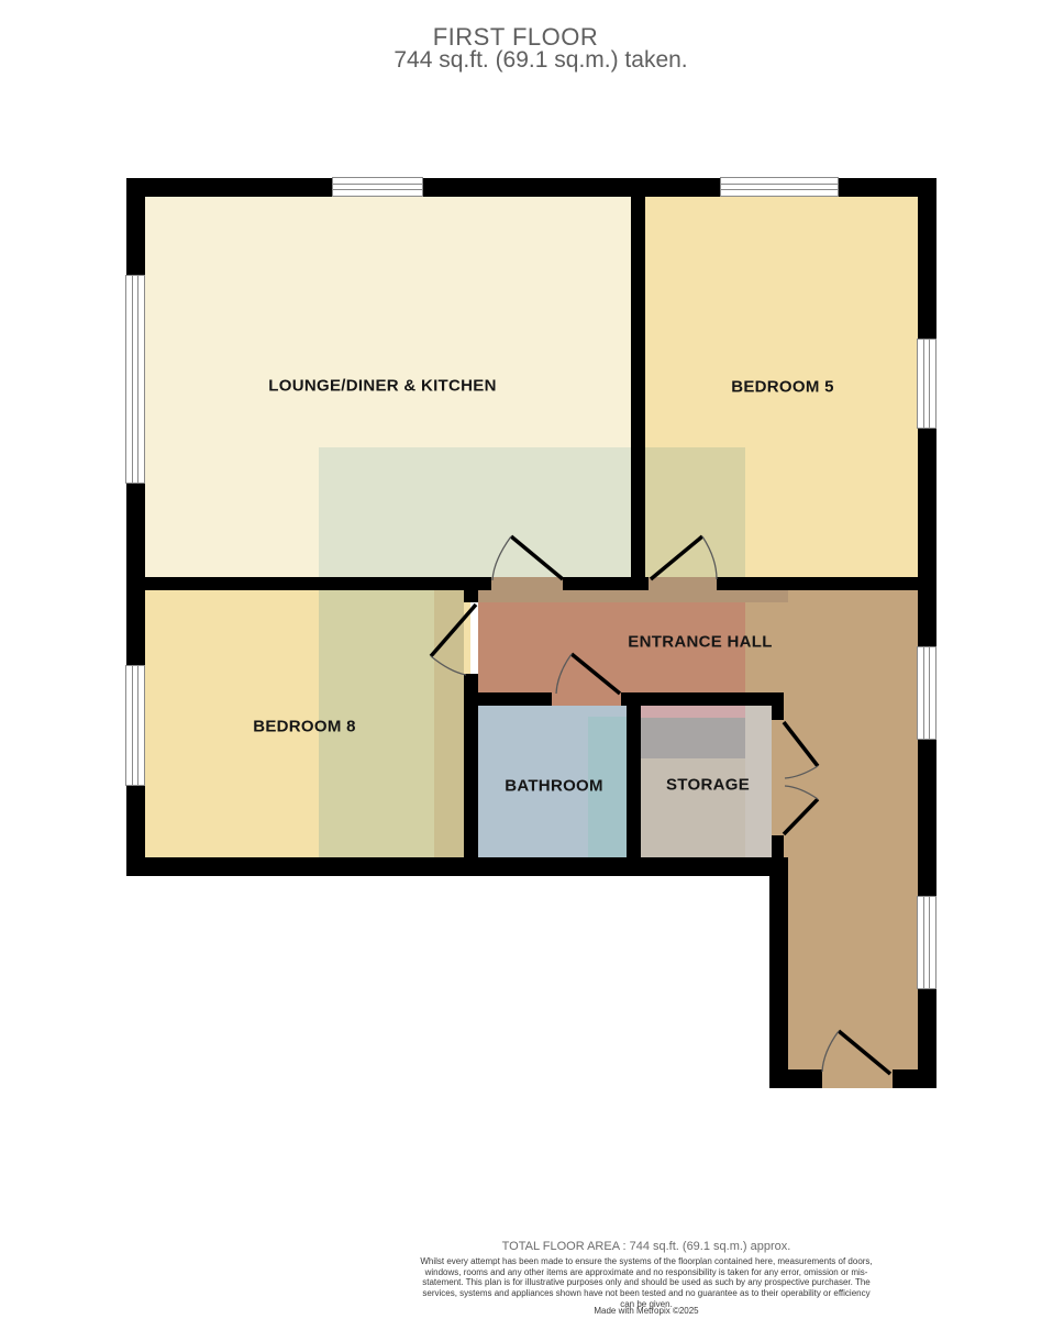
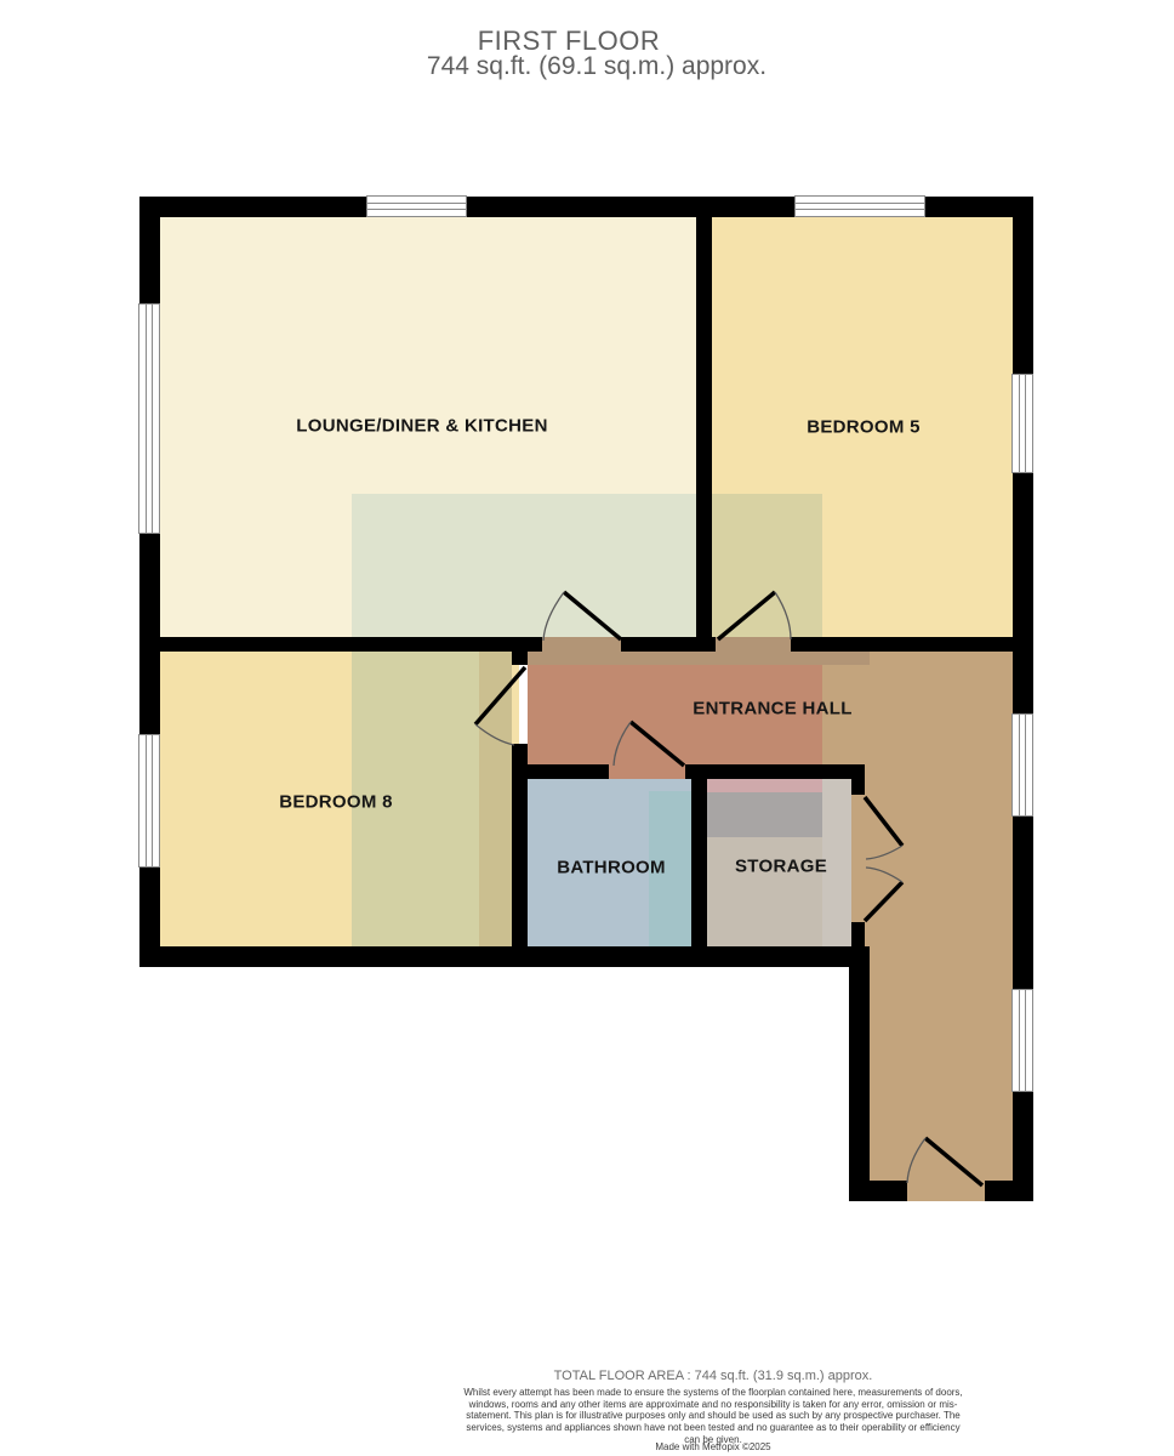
  FIRST FLOOR
- 744 sq.ft. (69.1 sq.m.) taken.
+ 744 sq.ft. (69.1 sq.m.) approx.
  LOUNGE/DINER & KITCHEN
  BEDROOM 5
  BEDROOM 8
  ENTRANCE HALL
  BATHROOM
  STORAGE
- TOTAL FLOOR AREA : 744 sq.ft. (69.1 sq.m.) approx.
+ TOTAL FLOOR AREA : 744 sq.ft. (31.9 sq.m.) approx.
  Whilst every attempt has been made to ensure the systems of the floorplan contained here, measurements of doors, windows, rooms and any other items are approximate and no responsibility is taken for any error, omission or mis-statement. This plan is for illustrative purposes only and should be used as such by any prospective purchaser. The services, systems and appliances shown have not been tested and no guarantee as to their operability or efficiency can be given.
  Made with Metropix ©2025
